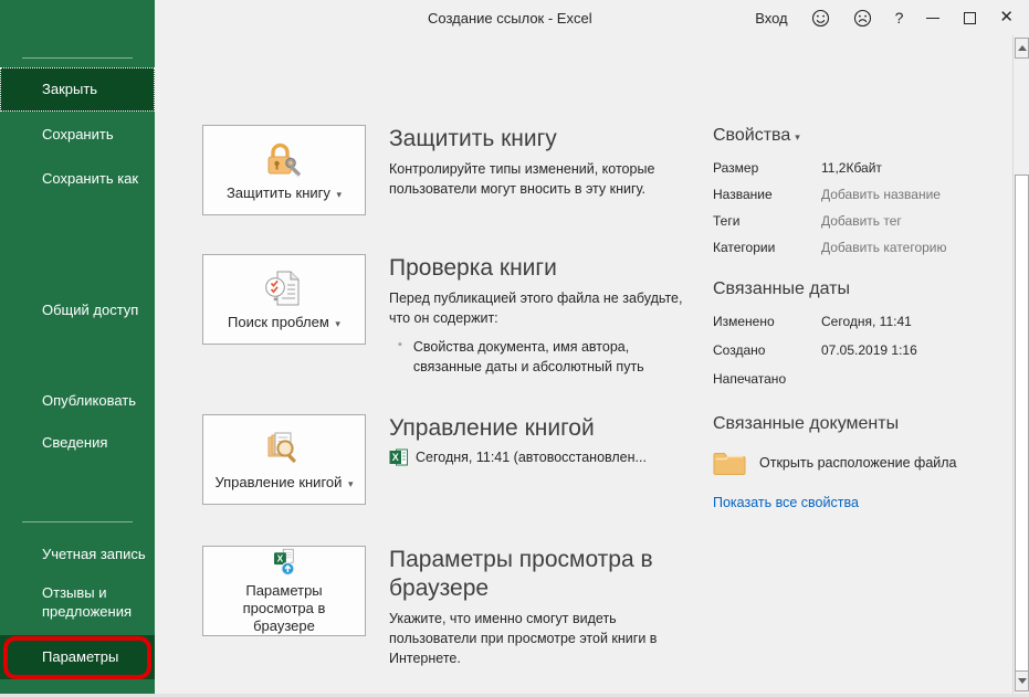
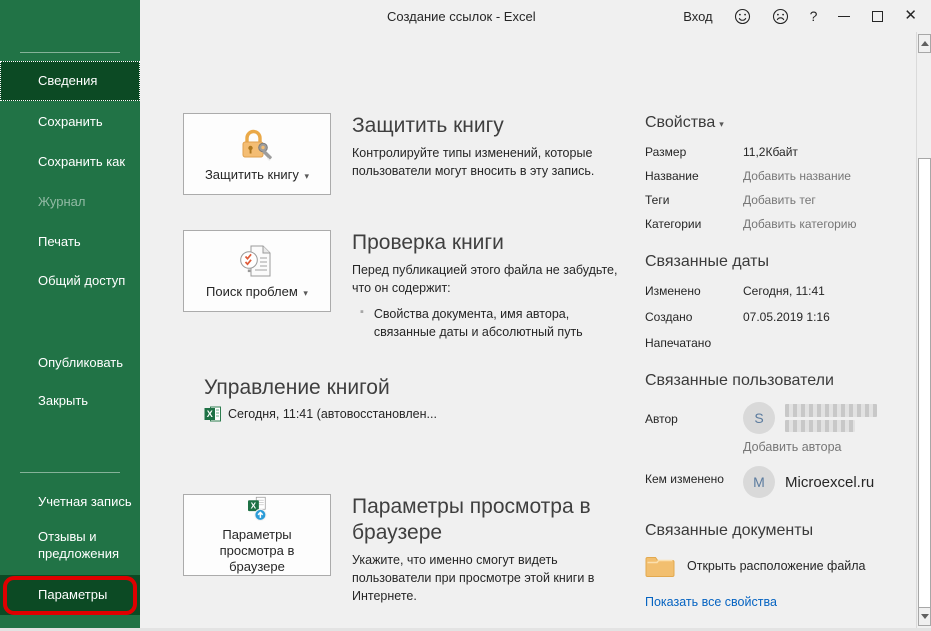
  Создание ссылок - Excel
  Вход
  ?
  ✕
- Закрыть
+ Сведения
  Сохранить
  Сохранить как
+ Журнал
+ Печать
  Общий доступ
  Опубликовать
- Сведения
+ Закрыть
  Учетная запись
  Отзывы и предложения
  Параметры
  Защитить книгу ▾
  Защитить книгу
- Контролируйте типы изменений, которые пользователи могут вносить в эту книгу.
+ Контролируйте типы изменений, которые пользователи могут вносить в эту запись.
  Поиск проблем ▾
  Проверка книги
  Перед публикацией этого файла не забудьте, что он содержит:
  ▪
  Свойства документа, имя автора, связанные даты и абсолютный путь
- Управление книгой ▾
  Управление книгой
  X
  Сегодня, 11:41 (автовосстановлен...
  X
  Параметры просмотра в браузере
  Параметры просмотра в браузере
  Укажите, что именно смогут видеть пользователи при просмотре этой книги в Интернете.
  Свойства ▾
  Размер
  11,2Кбайт
  Название
  Добавить название
  Теги
  Добавить тег
  Категории
  Добавить категорию
  Связанные даты
  Изменено
  Сегодня, 11:41
  Создано
  07.05.2019 1:16
  Напечатано
+ Связанные пользователи
+ Автор
+ S
+ Добавить автора
+ Кем изменено
+ M
+ Microexcel.ru
  Связанные документы
  Открыть расположение файла
  Показать все свойства
